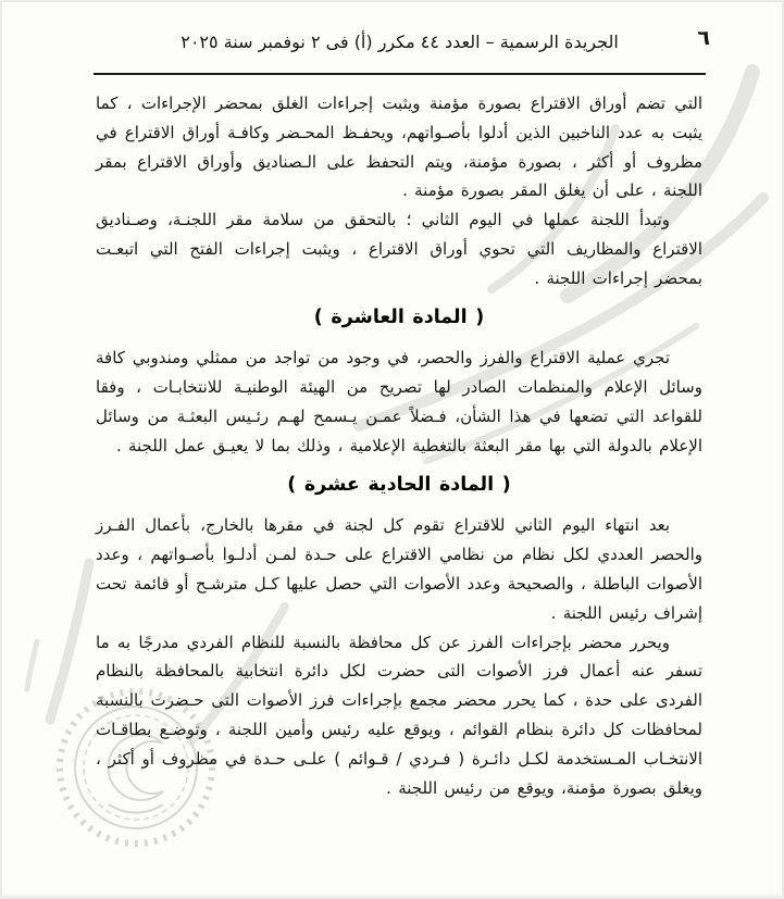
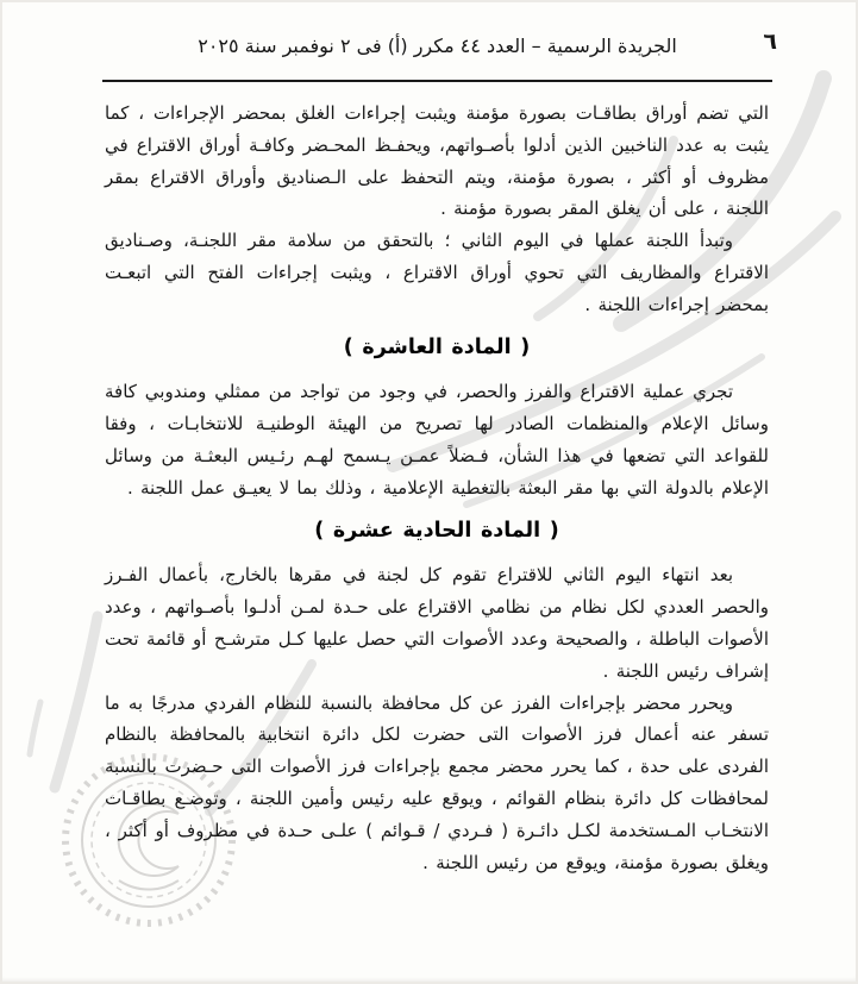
  الجريدة الرسمية – العدد ٤٤ مكرر (أ) فى ٢ نوفمبر سنة ٢٠٢٥
  ٦
- التي تضم أوراق الاقتراع بصورة مؤمنة ويثبت إجراءات الغلق بمحضر الإجراءات ، كما يثبت به عدد الناخبين الذين أدلوا بأصـواتهم، ويحفـظ المحـضر وكافـة أوراق الاقتراع في مظروف أو أكثر ، بصورة مؤمنة، ويتم التحفظ على الـصناديق وأوراق الاقتراع بمقر اللجنة ، على أن يغلق المقر بصورة مؤمنة .
+ التي تضم أوراق بطاقـات بصورة مؤمنة ويثبت إجراءات الغلق بمحضر الإجراءات ، كما يثبت به عدد الناخبين الذين أدلوا بأصـواتهم، ويحفـظ المحـضر وكافـة أوراق الاقتراع في مظروف أو أكثر ، بصورة مؤمنة، ويتم التحفظ على الـصناديق وأوراق الاقتراع بمقر اللجنة ، على أن يغلق المقر بصورة مؤمنة .
  وتبدأ اللجنة عملها في اليوم الثاني ؛ بالتحقق من سلامة مقر اللجنـة، وصـناديق الاقتراع والمظاريف التي تحوي أوراق الاقتراع ، ويثبت إجراءات الفتح التي اتبعـت بمحضر إجراءات اللجنة .
  ( المادة العاشرة )
  تجري عملية الاقتراع والفرز والحصر، في وجود من تواجد من ممثلي ومندوبي كافة وسائل الإعلام والمنظمات الصادر لها تصريح من الهيئة الوطنيـة للانتخابـات ، وفقا للقواعد التي تضعها في هذا الشأن، فـضلاً عمـن يـسمح لهـم رئـيس البعثـة من وسائل الإعلام بالدولة التي بها مقر البعثة بالتغطية الإعلامية ، وذلك بما لا يعيـق عمل اللجنة .
  ( المادة الحادية عشرة )
  بعد انتهاء اليوم الثاني للاقتراع تقوم كل لجنة في مقرها بالخارج، بأعمال الفـرز والحصر العددي لكل نظام من نظامي الاقتراع على حـدة لمـن أدلـوا بأصـواتهم ، وعدد الأصوات الباطلة ، والصحيحة وعدد الأصوات التي حصل عليها كـل مترشـح أو قائمة تحت إشراف رئيس اللجنة .
  ويحرر محضر بإجراءات الفرز عن كل محافظة بالنسبة للنظام الفردي مدرجًا به ما تسفر عنه أعمال فرز الأصوات التى حضرت لكل دائرة انتخابية بالمحافظة بالنظام الفردى على حدة ، كما يحرر محضر مجمع بإجراءات فرز الأصوات التى حـضرت بالنسبة لمحافظات كل دائرة بنظام القوائم ، ويوقع عليه رئيس وأمين اللجنة ، وتوضـع بطاقـات الانتخـاب المـستخدمة لكـل دائـرة ( فـردي / قـوائم ) علـى حـدة في مظروف أو أكثر ، ويغلق بصورة مؤمنة، ويوقع من رئيس اللجنة .
